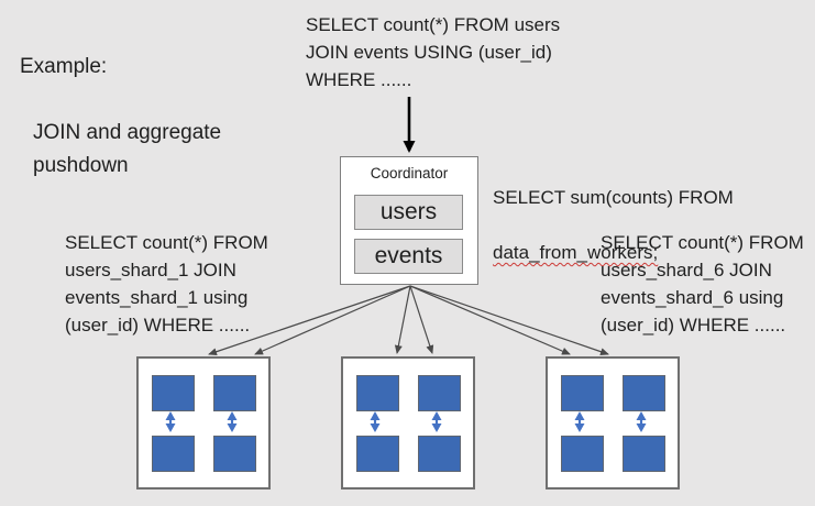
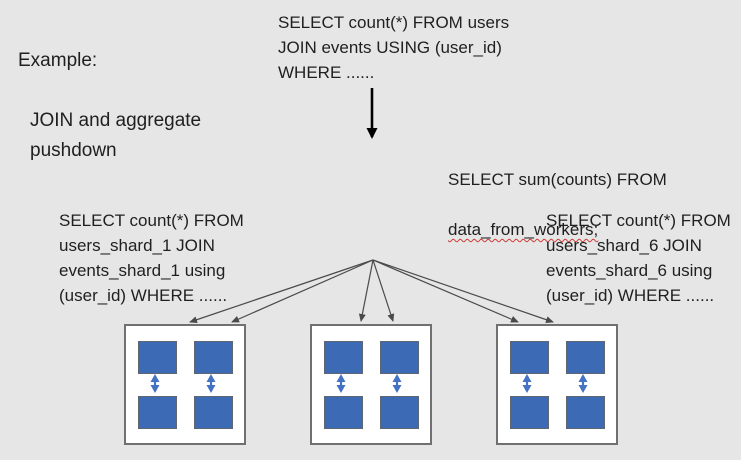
  Example:
  JOIN and aggregate
  pushdown
  SELECT count(*) FROM users
  JOIN events USING (user_id)
  WHERE ......
- Coordinator
- users
- events
  SELECT sum(counts) FROM
  data_from_workers;
  SELECT count(*) FROM
  users_shard_1 JOIN
  events_shard_1 using
  (user_id) WHERE ......
  SELECT count(*) FROM
  users_shard_6 JOIN
  events_shard_6 using
  (user_id) WHERE ......
